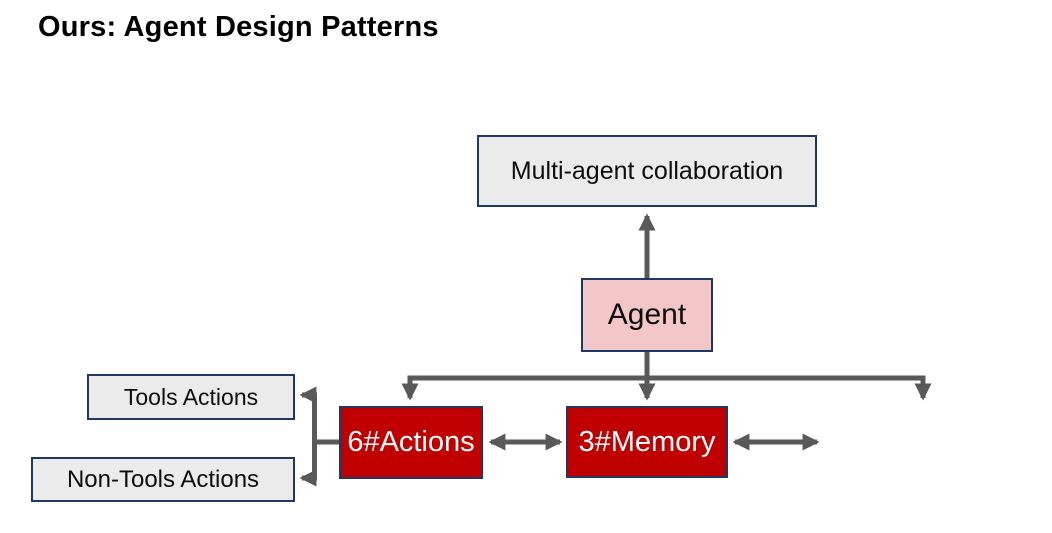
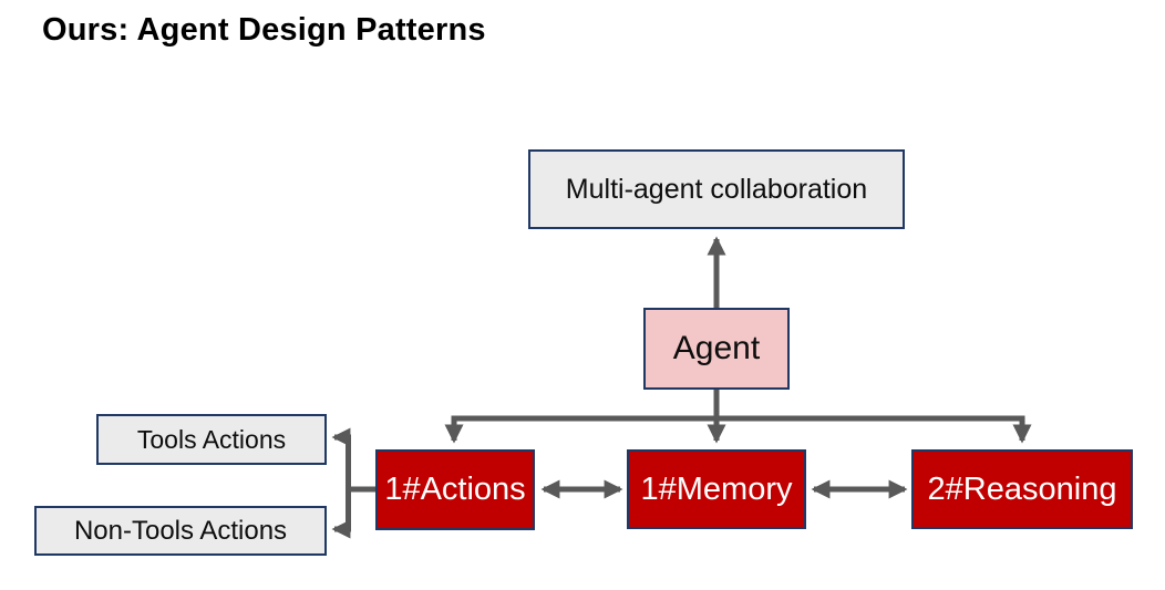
  Ours: Agent Design Patterns
  Multi-agent collaboration
  Agent
- 6#Actions
+ 1#Actions
- 3#Memory
+ 1#Memory
+ 2#Reasoning
  Tools Actions
  Non-Tools Actions
